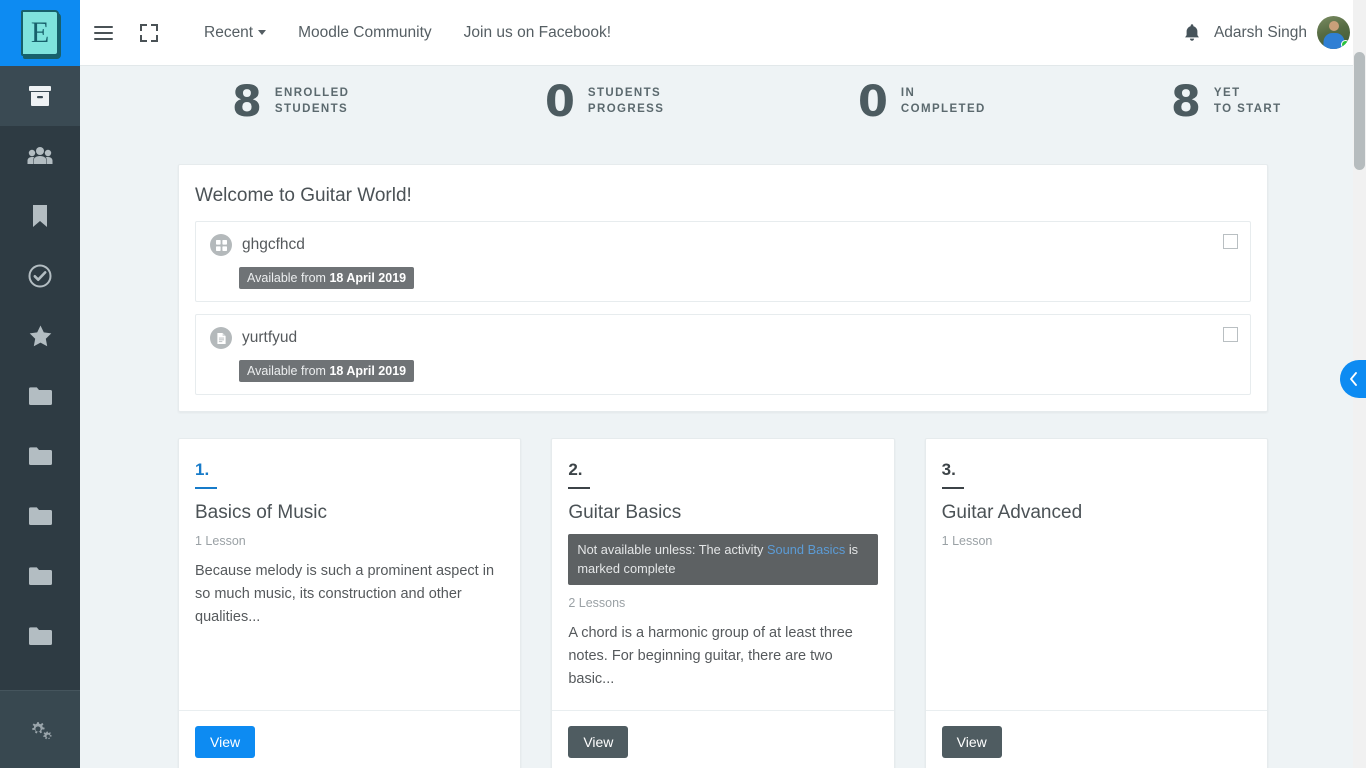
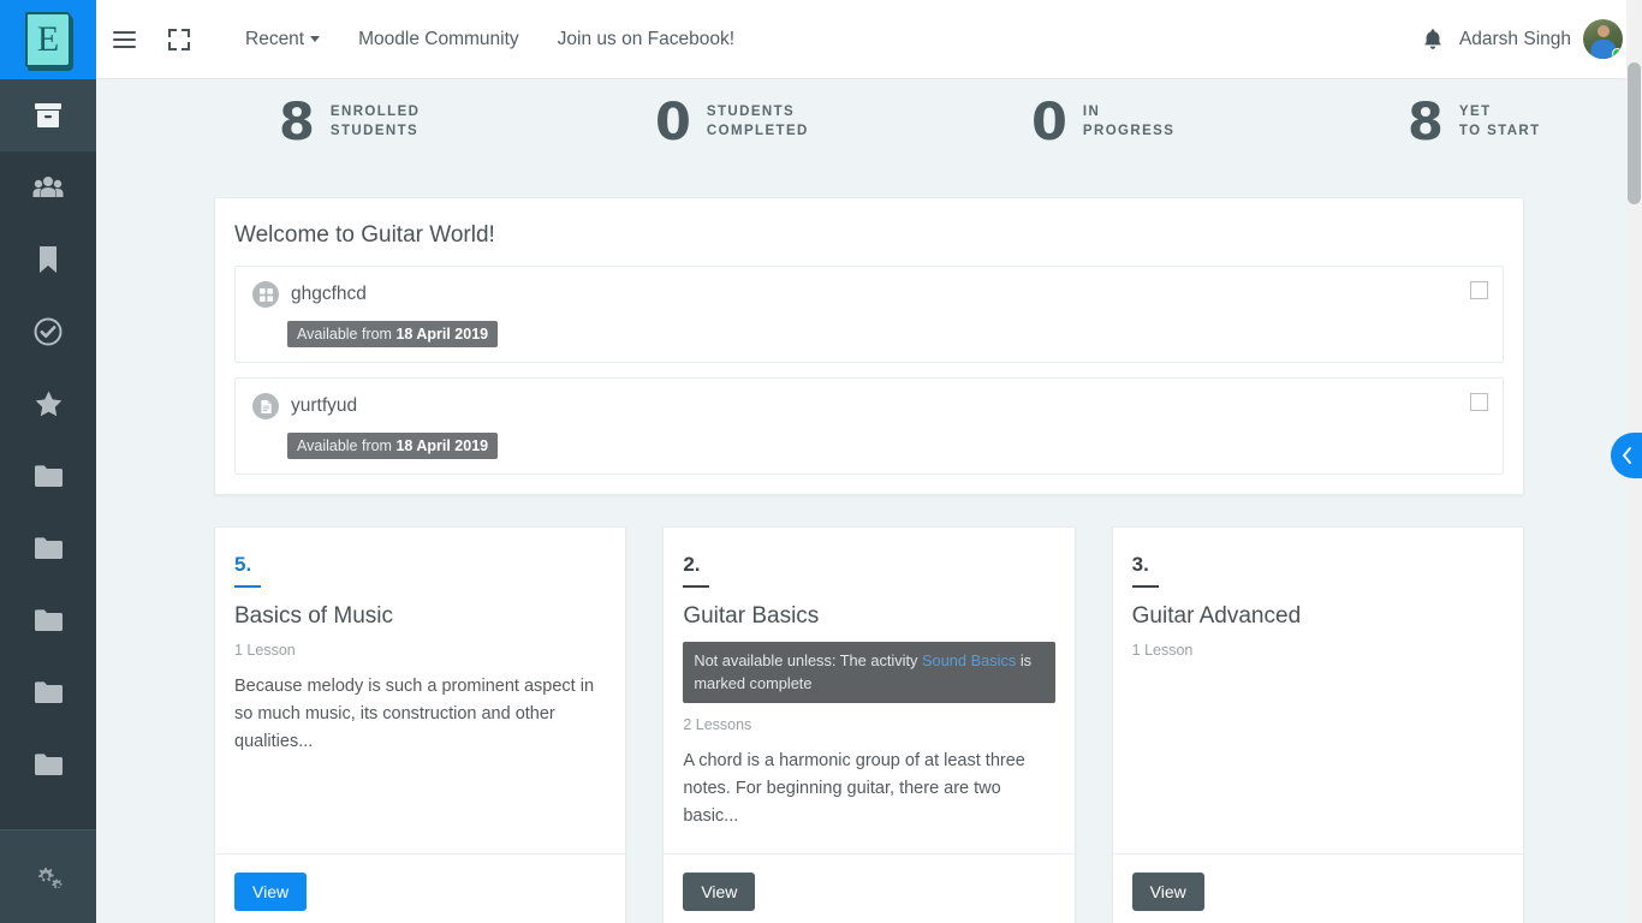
  E
  Recent
  Moodle Community
  Join us on Facebook!
  Adarsh Singh
  8
  ENROLLED
  STUDENTS
  0
  STUDENTS
- PROGRESS
+ COMPLETED
  0
  IN
- COMPLETED
+ PROGRESS
  8
  YET
  TO START
  Welcome to Guitar World!
  ghgcfhcd
  Available from 18 April 2019
  yurtfyud
  Available from 18 April 2019
- 1.
+ 5.
  Basics of Music
  1 Lesson
  Because melody is such a prominent aspect in so much music, its construction and other qualities...
  View
  2.
  Guitar Basics
  Not available unless: The activity Sound Basics is marked complete
  2 Lessons
  A chord is a harmonic group of at least three notes. For beginning guitar, there are two basic...
  View
  3.
  Guitar Advanced
  1 Lesson
  View
